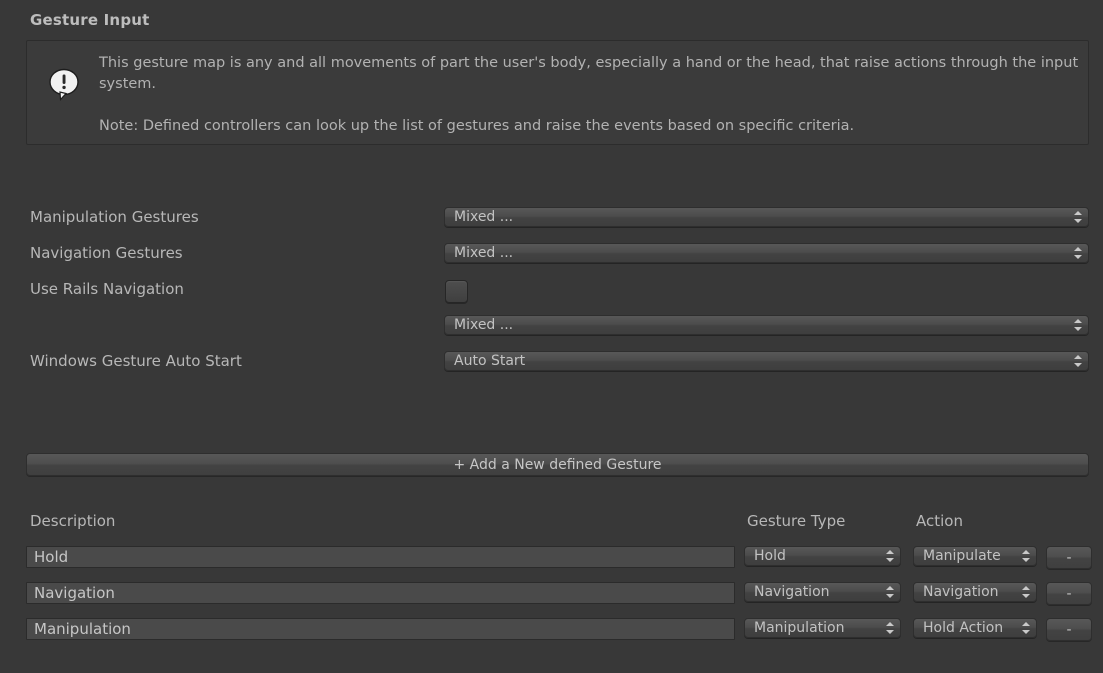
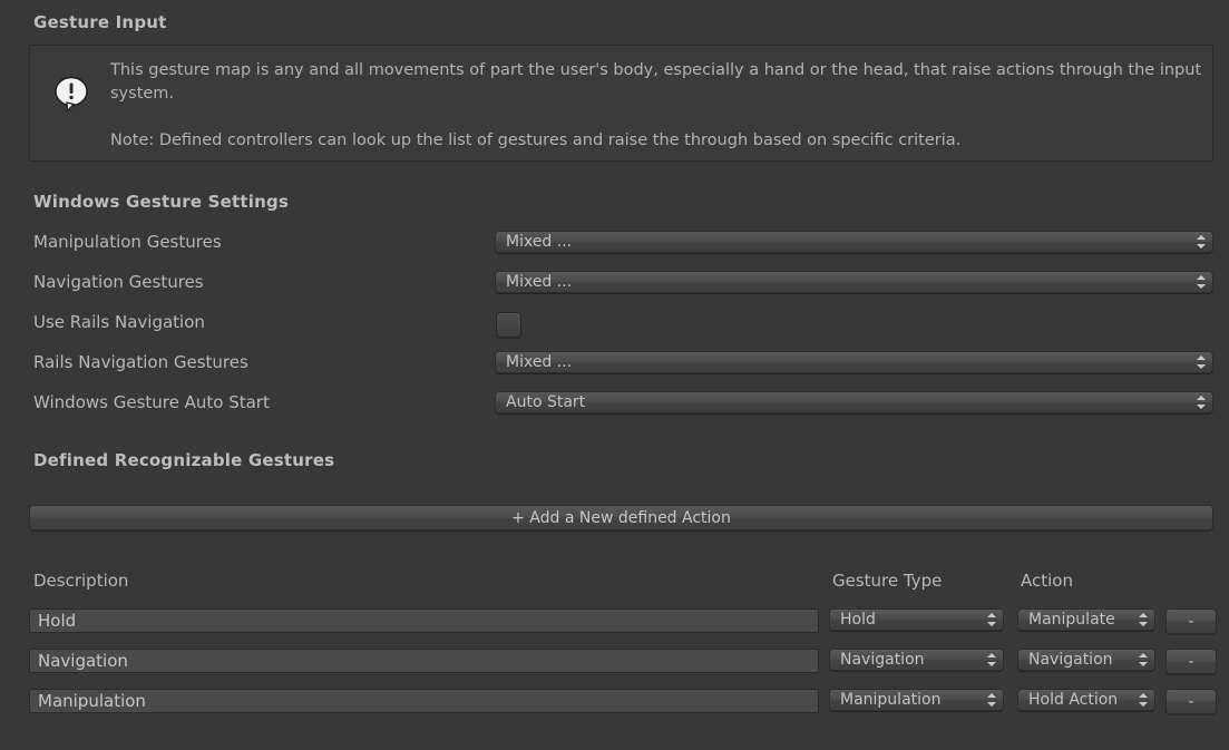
  Gesture Input
  This gesture map is any and all movements of part the user's body, especially a hand or the head, that raise actions through the input system.
- Note: Defined controllers can look up the list of gestures and raise the events based on specific criteria.
+ Note: Defined controllers can look up the list of gestures and raise the through based on specific criteria.
+ Windows Gesture Settings
  Manipulation Gestures
  Mixed ...
  Navigation Gestures
  Mixed ...
  Use Rails Navigation
+ Rails Navigation Gestures
  Mixed ...
  Windows Gesture Auto Start
  Auto Start
+ Defined Recognizable Gestures
- + Add a New defined Gesture
+ + Add a New defined Action
  Description
  Gesture Type
  Action
  Hold
  Hold
  Manipulate
  -
  Navigation
  Navigation
  Navigation
  -
  Manipulation
  Manipulation
  Hold Action
  -
